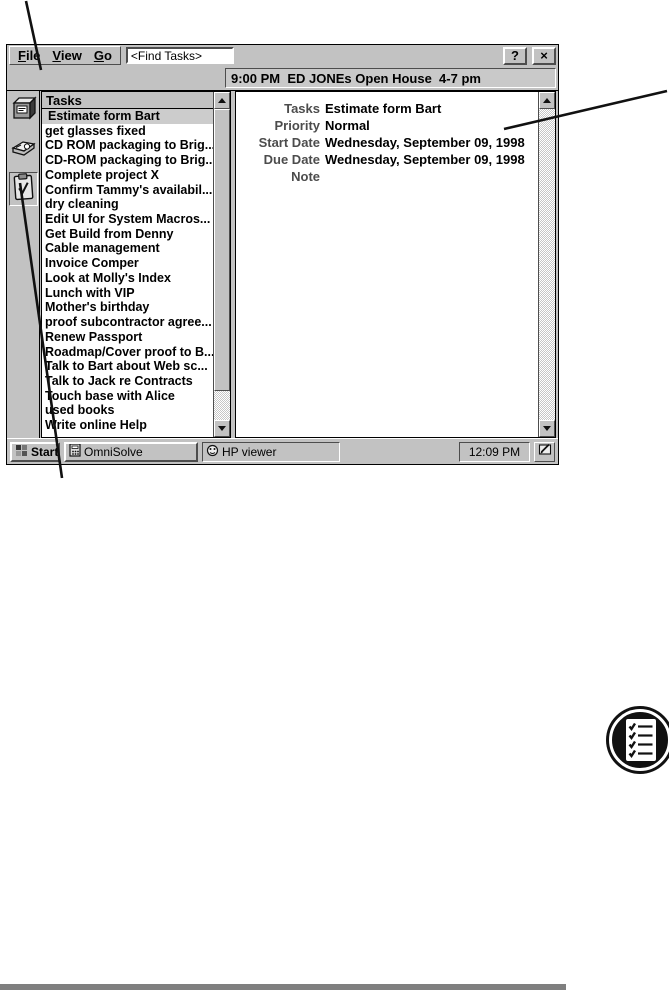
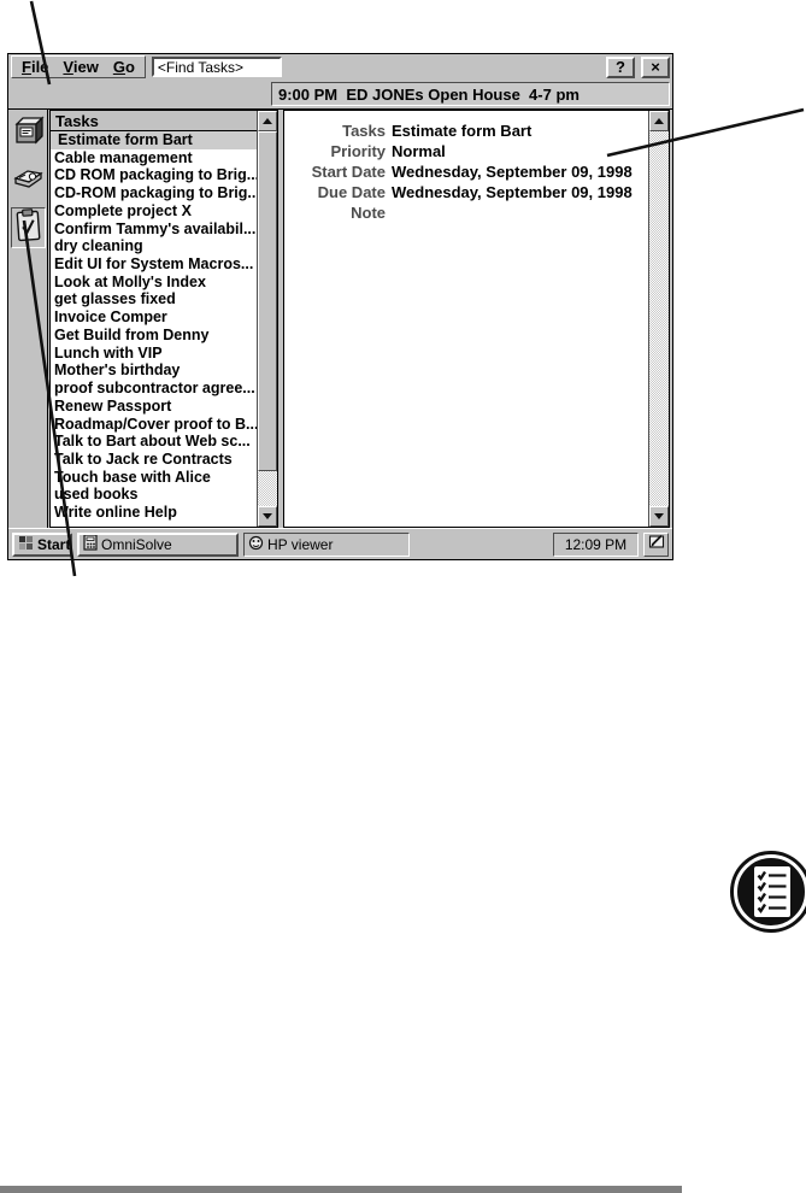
  Fil
  View
  Go
  <Find Tasks>
  ?
  ×
  9:00 PM ED JONEs Open House 4-7 pm
  Tasks
  Estimate form Bart
- get glasses fixed
+ Cable management
  CD ROM packaging to Brig..
  CD-ROM packaging to Brig..
  Complete project X
  Confirm Tammy's availabil...
  dry cleaning
  Edit UI for System Macros...
- Get Build from Denny
+ Look at Molly's Index
- Cable management
+ get glasses fixed
  Invoice Comper
- Look at Molly's Index
+ Get Build from Denny
  Lunch with VIP
  Mother's birthday
  proof subcontractor agree...
  Renew Passport
  Roadmap/Cover proof to B..
  Talk to Bart about Web sc...
  alk to Jack re Contracts
  Touch base with Alice
  used books
  Write online Help
  Tasks
  Estimate form Bart
  Priority
  Normal
  Start Date
  Wednesday, September 09, 1998
  Due Date
  Wednesday, September 09, 1998
  Note
  Start
  OmniSolve
  HP viewer
  12:09 PM
